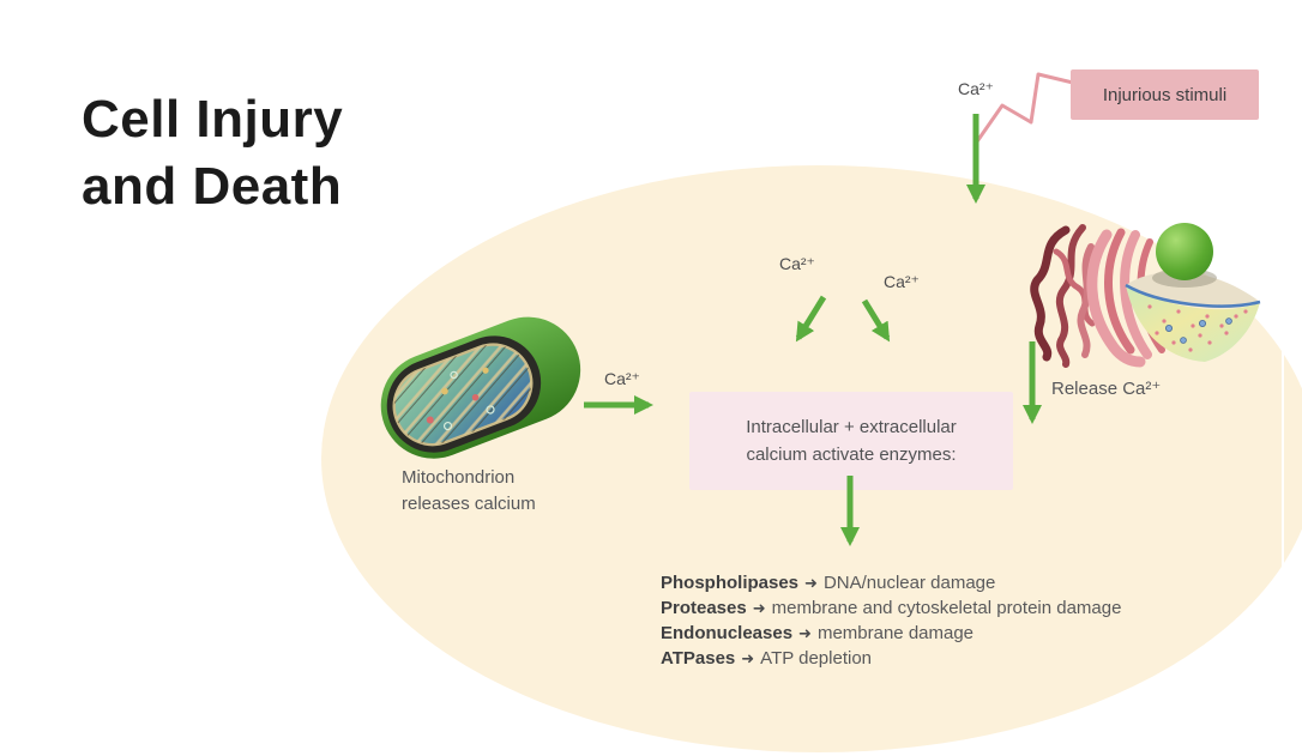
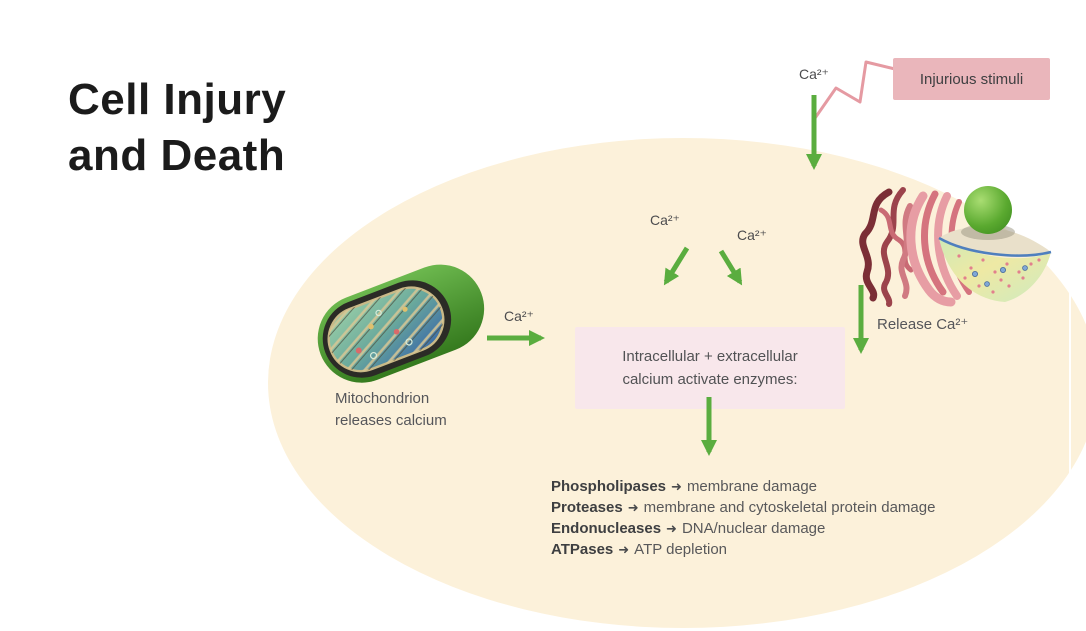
  Cell Injury
  and Death
  Injurious stimuli
  Intracellular + extracellular
  calcium activate enzymes:
  Ca²⁺
  Ca²⁺
  Ca²⁺
  Ca²⁺
  Release Ca²⁺
  Mitochondrion
  releases calcium
- Phospholipases ➜ DNA/nuclear damage
+ Phospholipases ➜ membrane damage
  Proteases ➜ membrane and cytoskeletal protein damage
- Endonucleases ➜ membrane damage
+ Endonucleases ➜ DNA/nuclear damage
  ATPases ➜ ATP depletion
